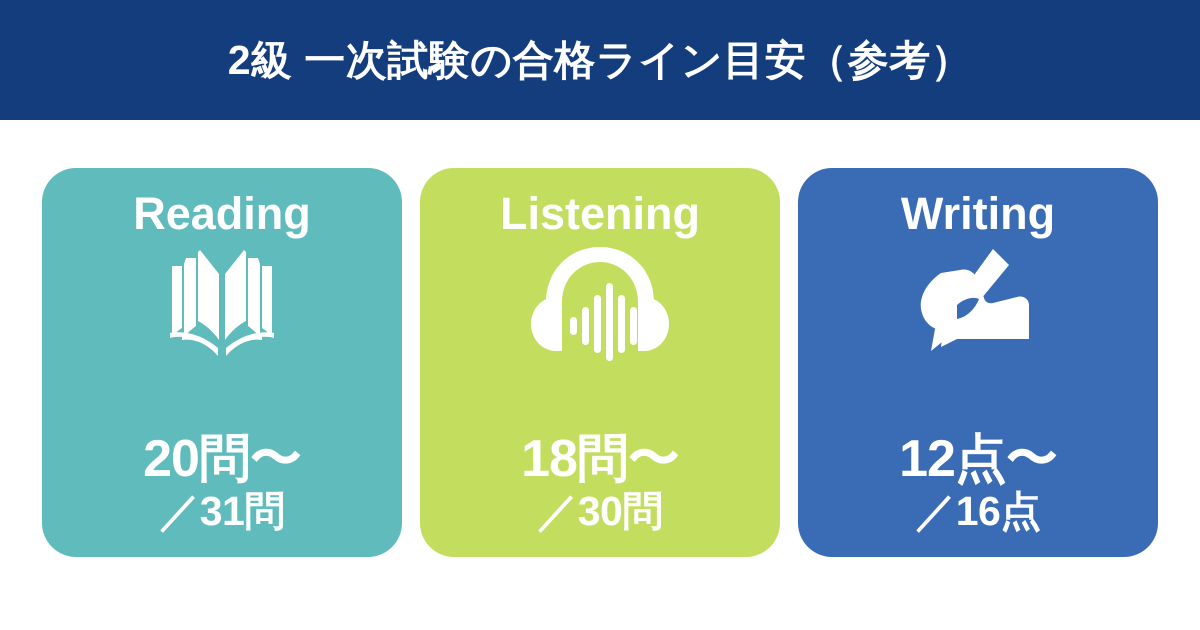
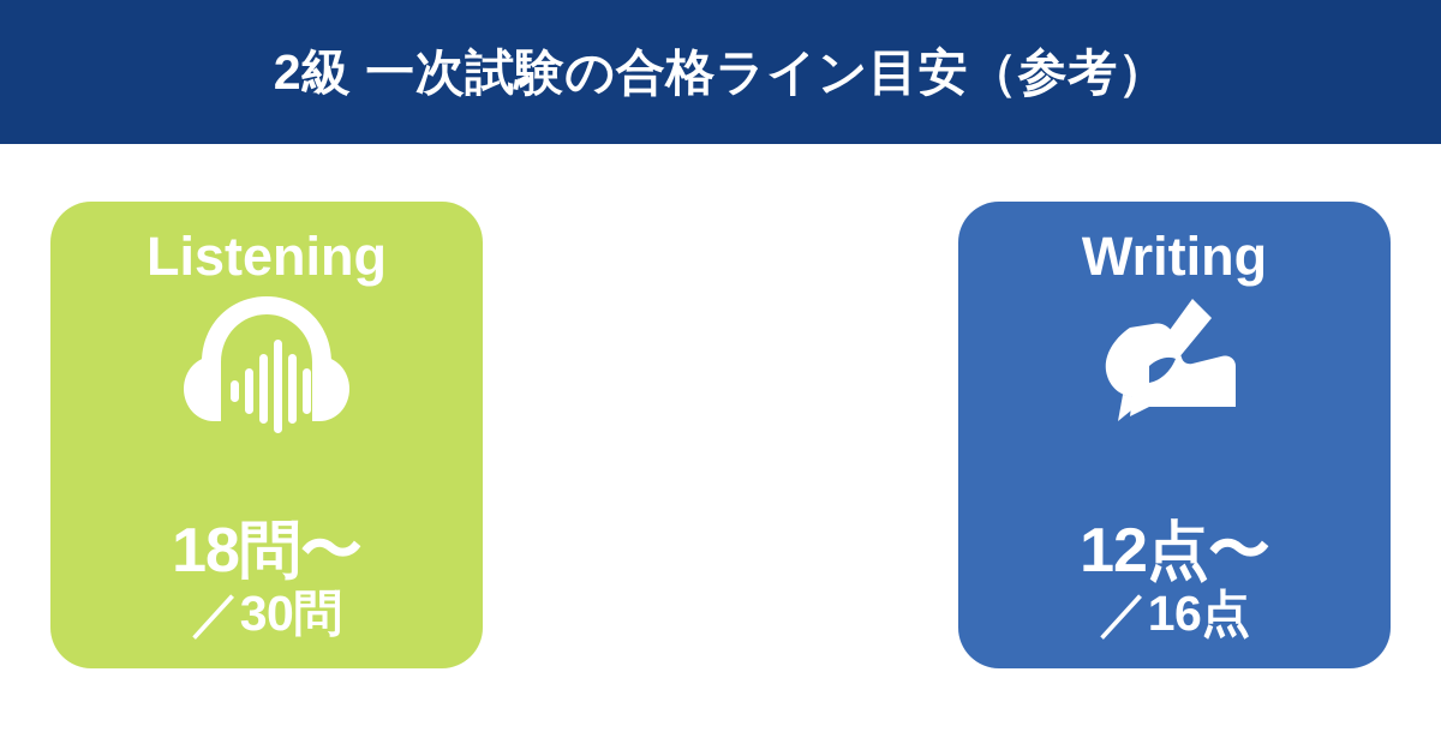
  2級 一次試験の合格ライン目安（参考）
- Reading
- 20問〜
- ／31問
  Listening
  18問〜
  ／30問
  Writing
  12点〜
  ／16点
